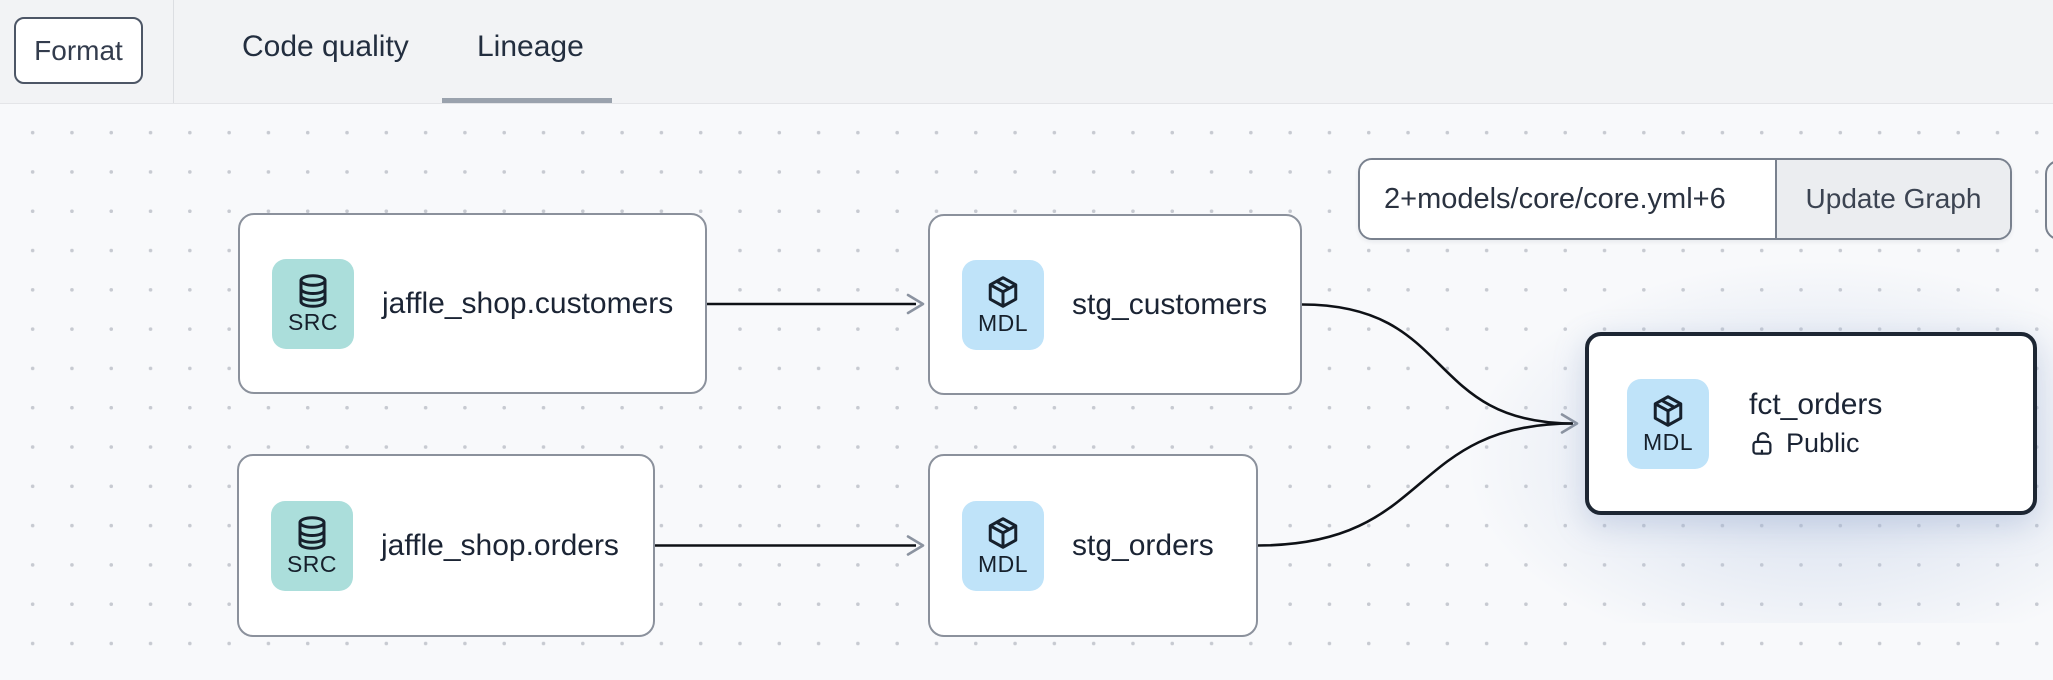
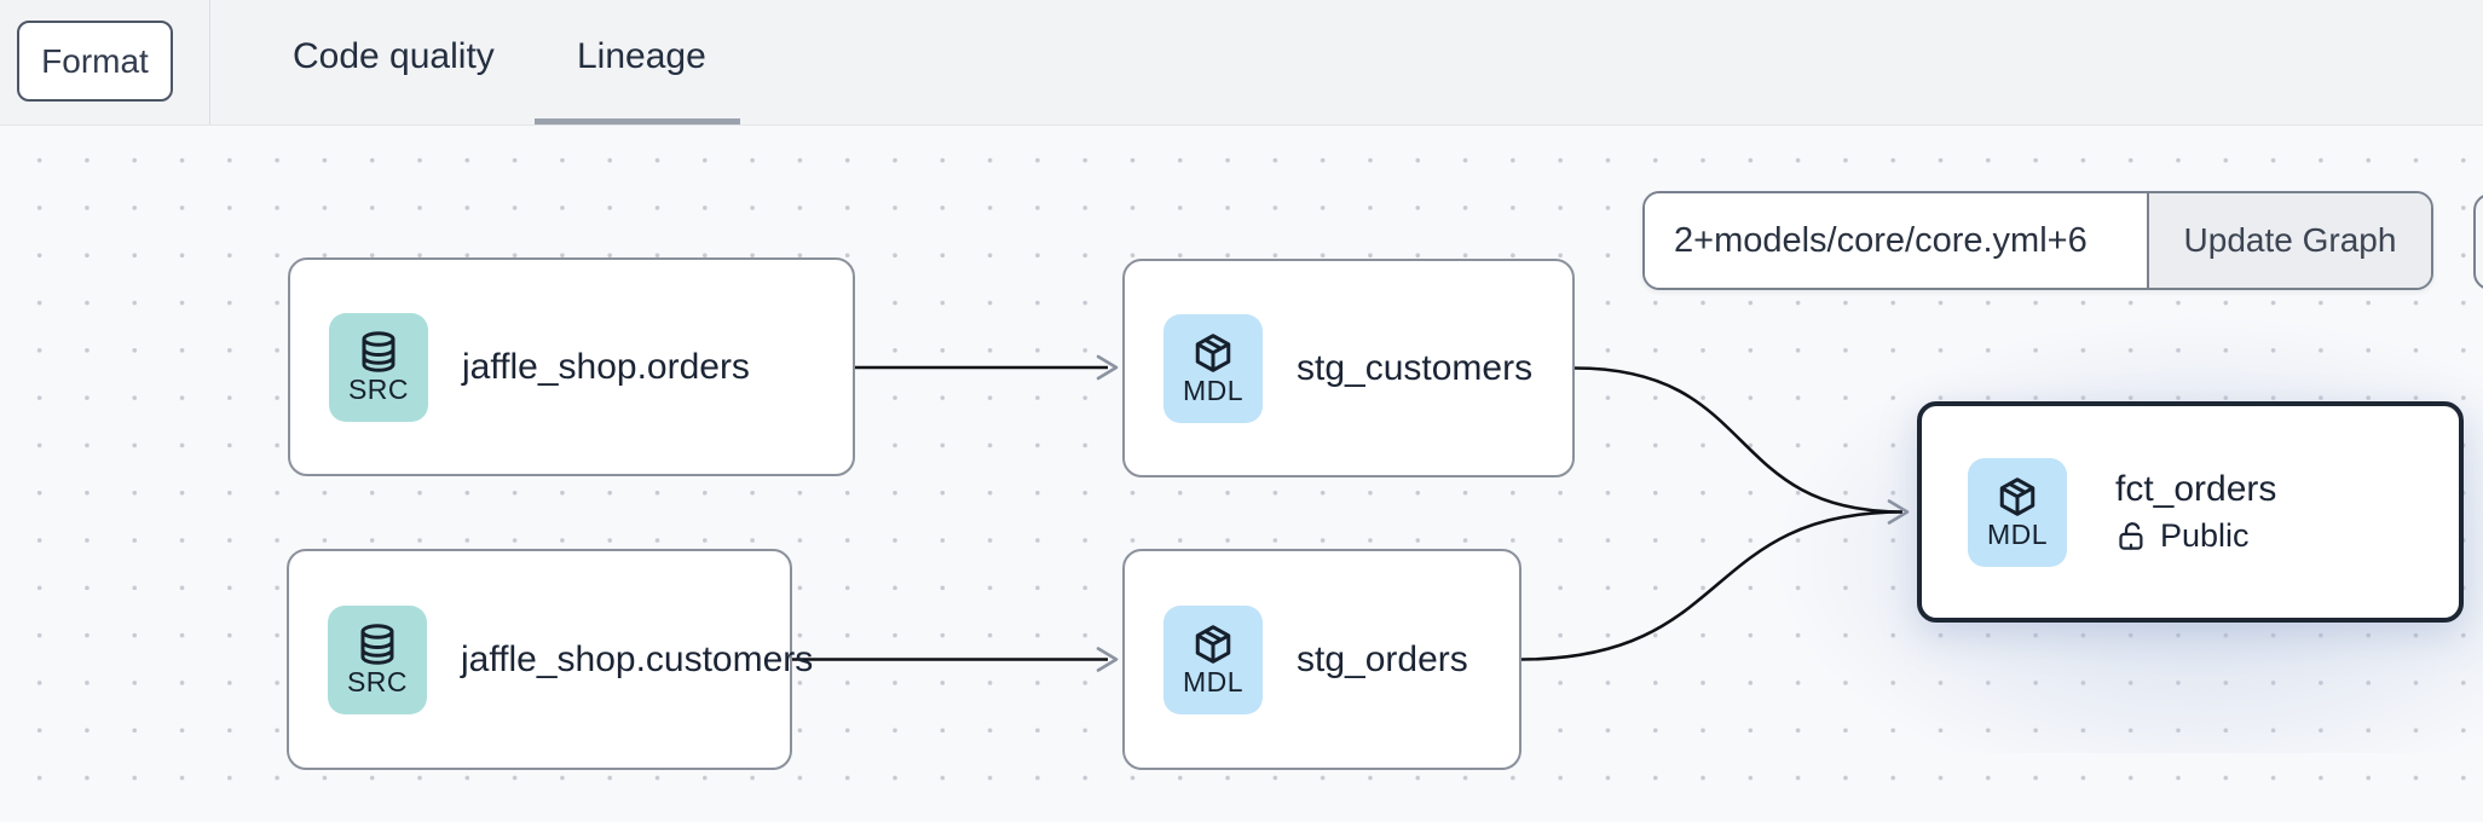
  Format
  Code quality
  Lineage
  SRC
- jaffle_shop.customers
+ jaffle_shop.orders
  MDL
  stg_customers
  SRC
- jaffle_shop.orders
+ jaffle_shop.customers
  MDL
  stg_orders
  MDL
  fct_orders
  Public
  2+models/core/core.yml+6
  Update Graph
